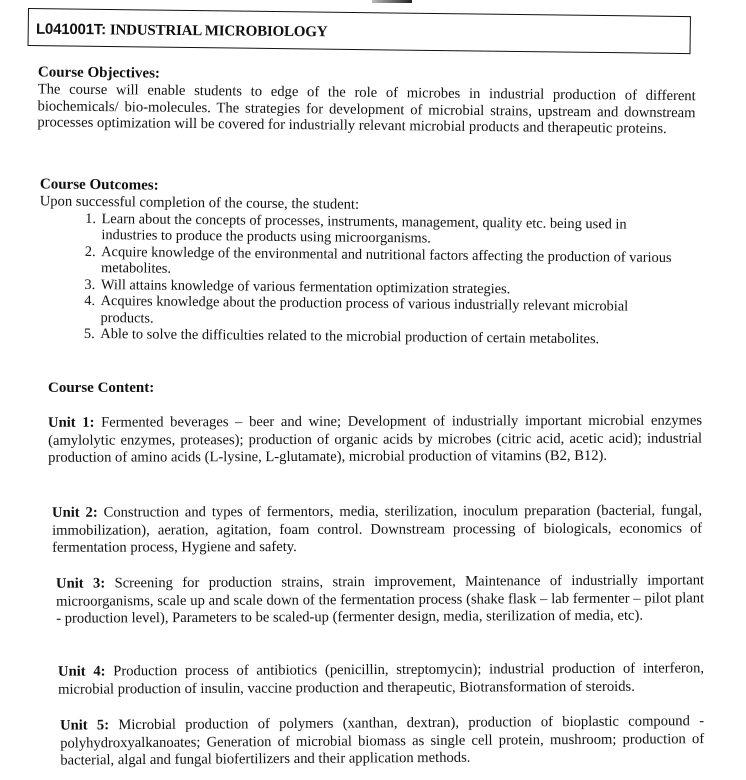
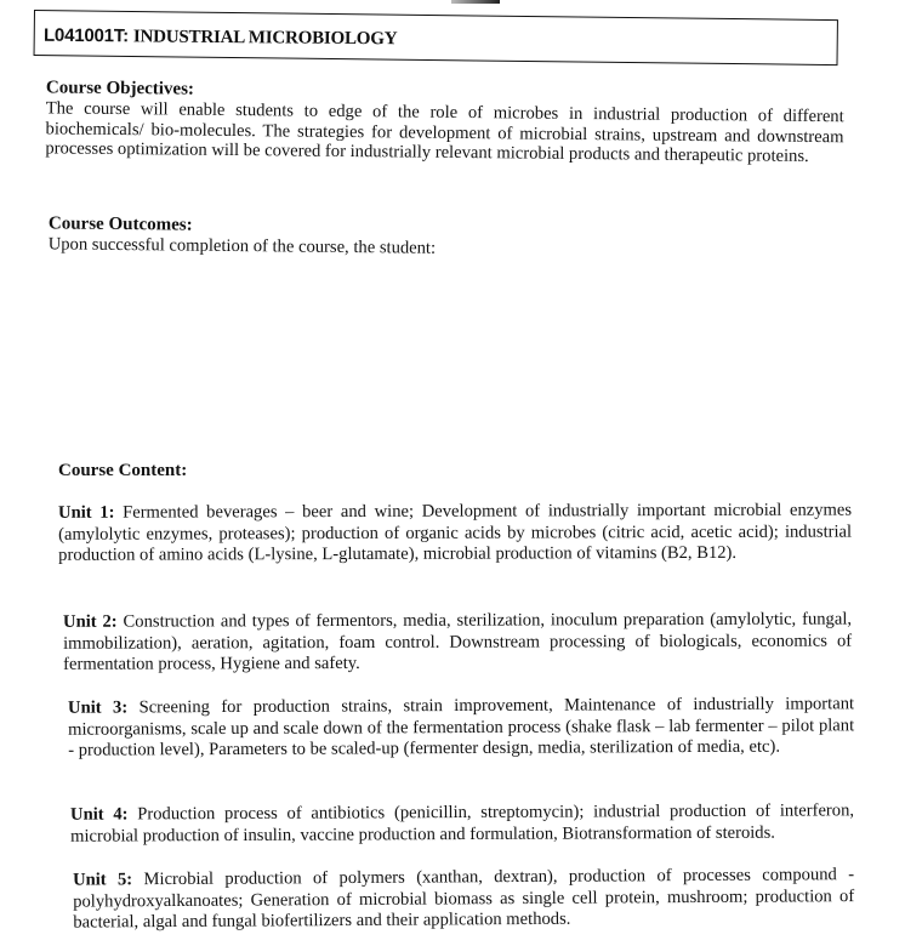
  L041001T: INDUSTRIAL MICROBIOLOGY
  Course Objectives:
  The course will enable students to edge of the role of microbes in industrial production of different biochemicals/ bio-molecules. The strategies for development of microbial strains, upstream and downstream processes optimization will be covered for industrially relevant microbial products and therapeutic proteins.
  Course Outcomes:
  Upon successful completion of the course, the student:
- Learn about the concepts of processes, instruments, management, quality etc. being used in industries to produce the products using microorganisms.
- Acquire knowledge of the environmental and nutritional factors affecting the production of various metabolites.
- Will attains knowledge of various fermentation optimization strategies.
- Acquires knowledge about the production process of various industrially relevant microbial products.
- Able to solve the difficulties related to the microbial production of certain metabolites.
  Course Content:
  Unit 1: Fermented beverages – beer and wine; Development of industrially important microbial enzymes (amylolytic enzymes, proteases); production of organic acids by microbes (citric acid, acetic acid); industrial production of amino acids (L-lysine, L-glutamate), microbial production of vitamins (B2, B12).
- Unit 2: Construction and types of fermentors, media, sterilization, inoculum preparation (bacterial, fungal, immobilization), aeration, agitation, foam control. Downstream processing of biologicals, economics of fermentation process, Hygiene and safety.
+ Unit 2: Construction and types of fermentors, media, sterilization, inoculum preparation (amylolytic, fungal, immobilization), aeration, agitation, foam control. Downstream processing of biologicals, economics of fermentation process, Hygiene and safety.
  Unit 3: Screening for production strains, strain improvement, Maintenance of industrially important microorganisms, scale up and scale down of the fermentation process (shake flask – lab fermenter – pilot plant - production level), Parameters to be scaled-up (fermenter design, media, sterilization of media, etc).
- Unit 4: Production process of antibiotics (penicillin, streptomycin); industrial production of interferon, microbial production of insulin, vaccine production and therapeutic, Biotransformation of steroids.
+ Unit 4: Production process of antibiotics (penicillin, streptomycin); industrial production of interferon, microbial production of insulin, vaccine production and formulation, Biotransformation of steroids.
- Unit 5: Microbial production of polymers (xanthan, dextran), production of bioplastic compound - polyhydroxyalkanoates; Generation of microbial biomass as single cell protein, mushroom; production of bacterial, algal and fungal biofertilizers and their application methods.
+ Unit 5: Microbial production of polymers (xanthan, dextran), production of processes compound - polyhydroxyalkanoates; Generation of microbial biomass as single cell protein, mushroom; production of bacterial, algal and fungal biofertilizers and their application methods.
